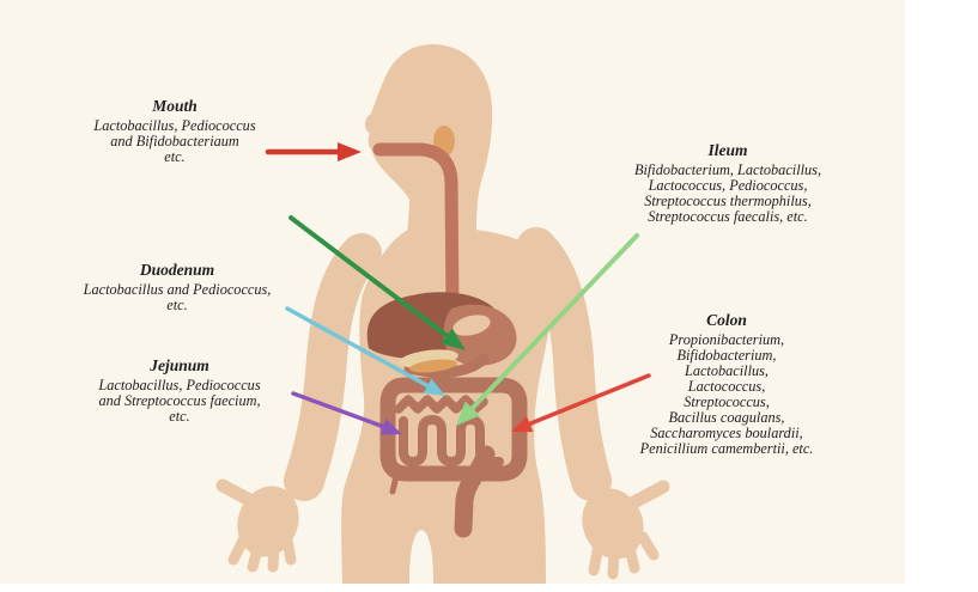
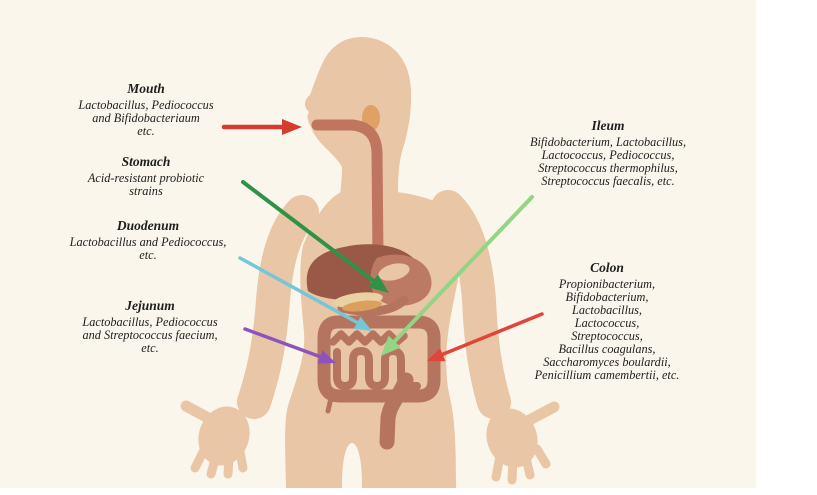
  Mouth
  Lactobacillus, Pediococcus
  and Bifidobacteriaum
  etc.
+ Stomach
+ Acid-resistant probiotic
+ strains
  Duodenum
  Lactobacillus and Pediococcus,
  etc.
  Jejunum
  Lactobacillus, Pediococcus
  and Streptococcus faecium,
  etc.
  Ileum
  Bifidobacterium, Lactobacillus,
  Lactococcus, Pediococcus,
  Streptococcus thermophilus,
  Streptococcus faecalis, etc.
  Colon
  Propionibacterium,
  Bifidobacterium,
  Lactobacillus,
  Lactococcus,
  Streptococcus,
  Bacillus coagulans,
  Saccharomyces boulardii,
  Penicillium camembertii, etc.
